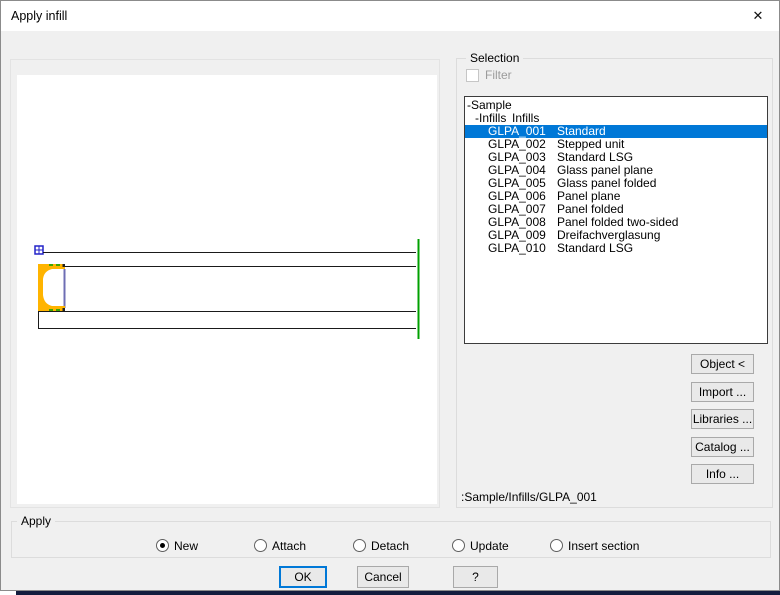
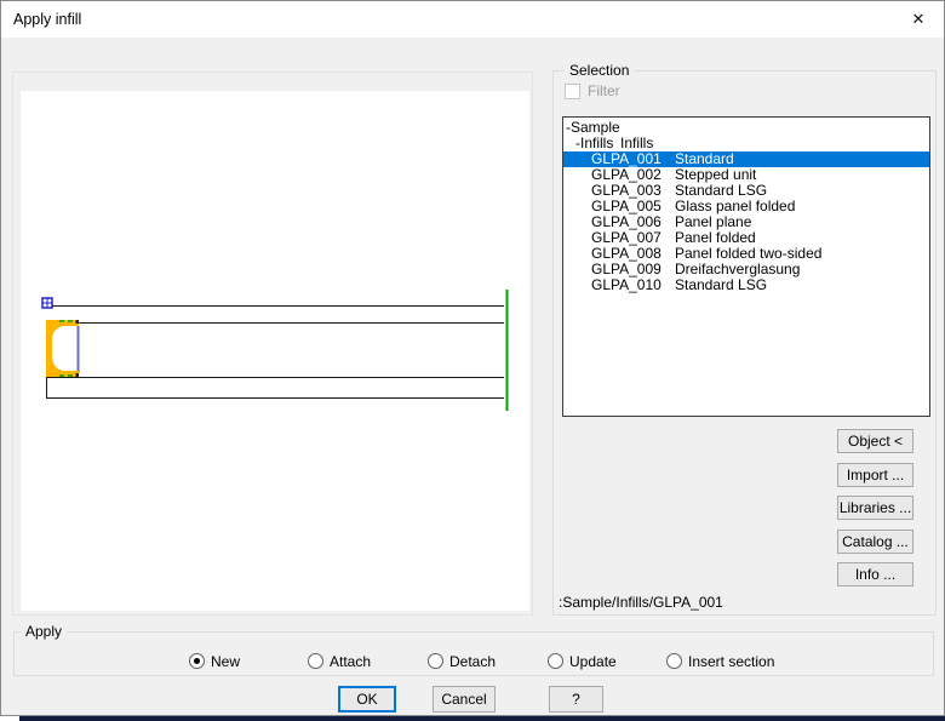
  Apply infill
  ✕
  Selection
  Filter
  -Sample
  -Infills
  Infills
  GLPA_001
  Standard
  GLPA_002
  Stepped unit
  GLPA_003
  Standard LSG
- GLPA_004
- Glass panel plane
  GLPA_005
  Glass panel folded
  GLPA_006
  Panel plane
  GLPA_007
  Panel folded
  GLPA_008
  Panel folded two-sided
  GLPA_009
  Dreifachverglasung
  GLPA_010
  Standard LSG
  :Sample/Infills/GLPA_001
  Apply
  OK
  Cancel
  ?
  Object <
  Import ...
  Libraries ...
  Catalog ...
  Info ...
  New
  Attach
  Detach
  Update
  Insert section
